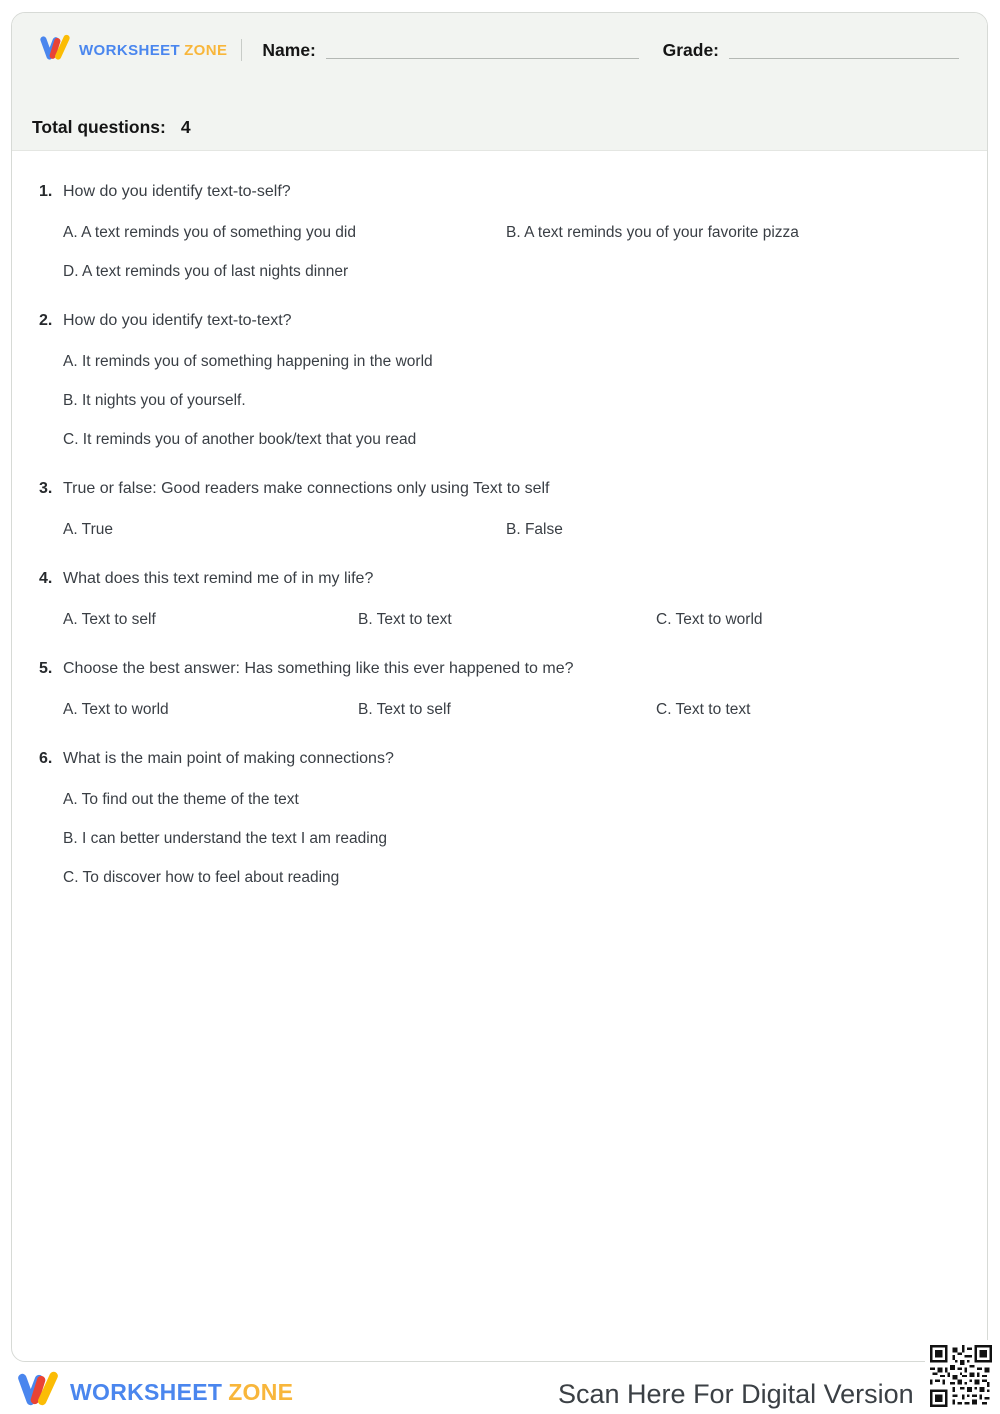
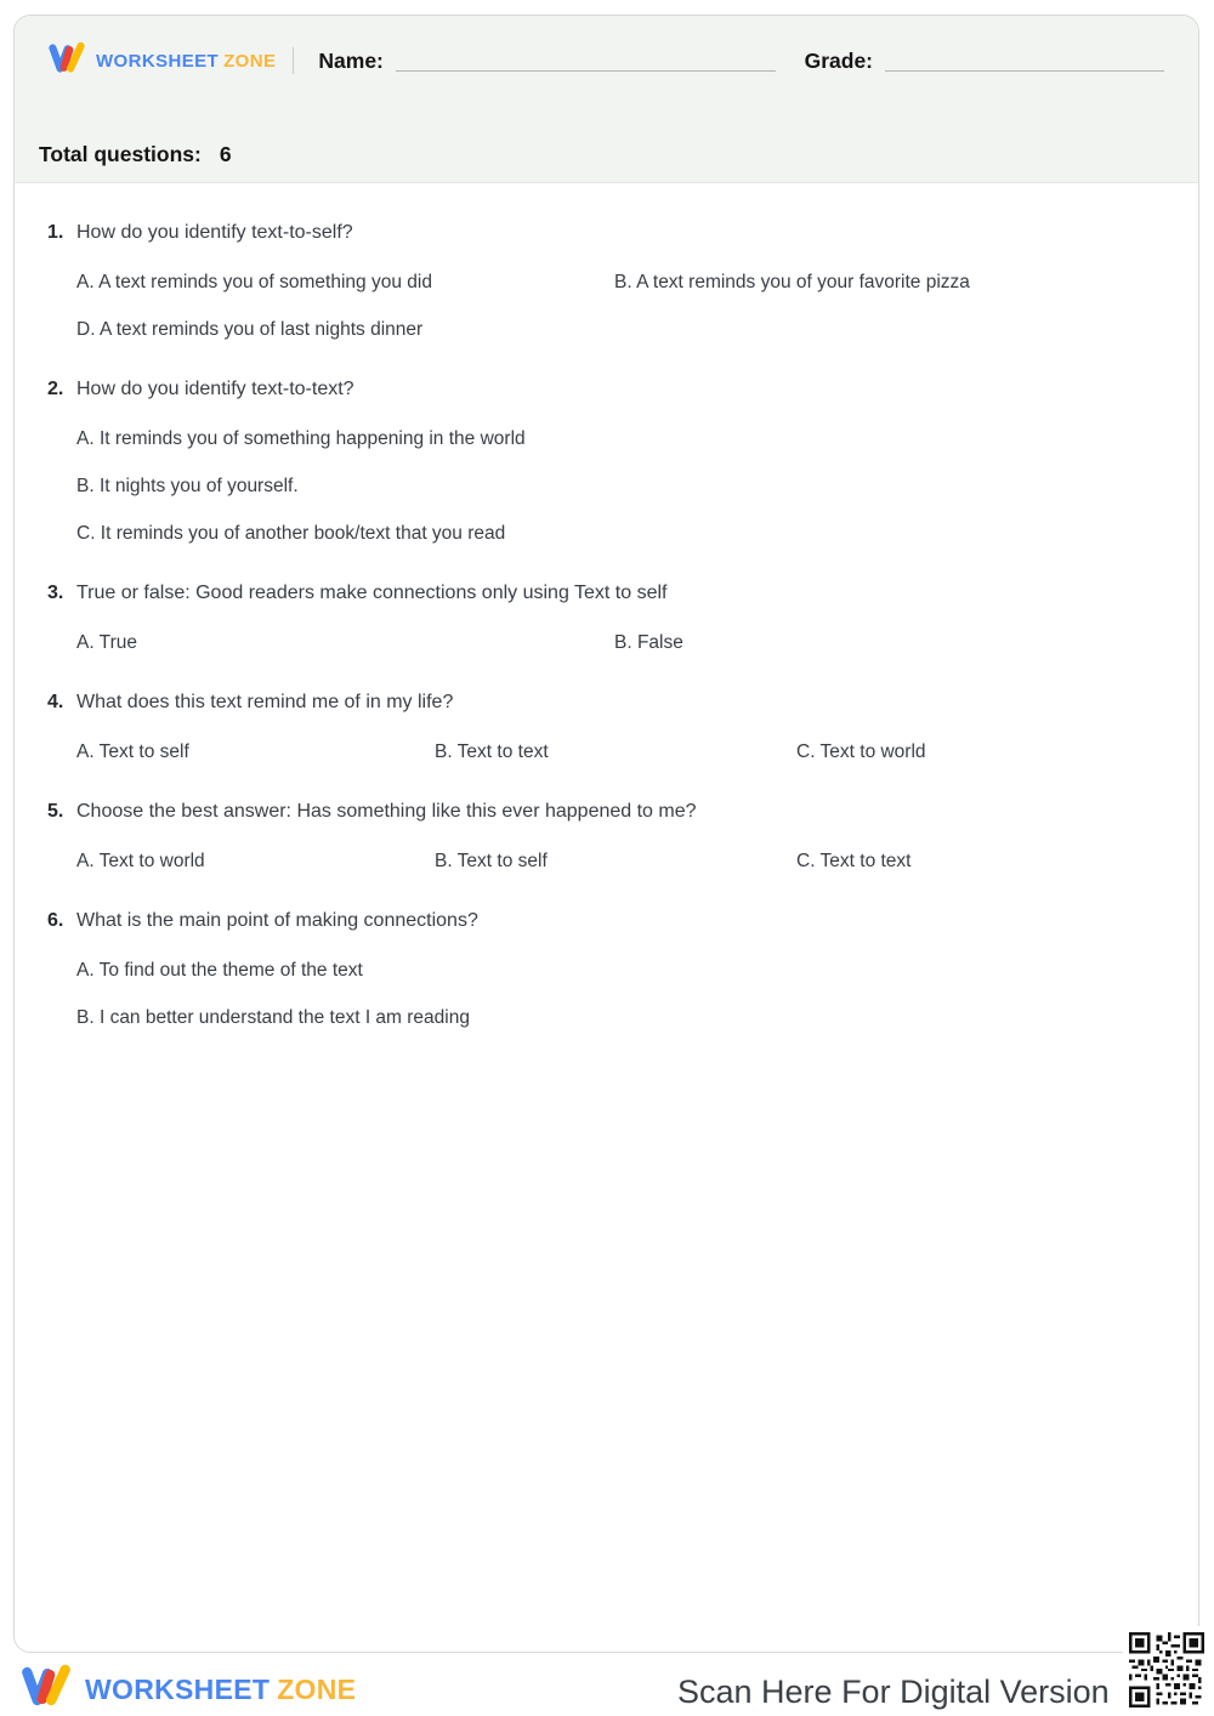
  WORKSHEET ZONE
  Name:
  Grade:
- Total questions: 4
+ Total questions: 6
  1.
  How do you identify text-to-self?
  A. A text reminds you of something you did
  B. A text reminds you of your favorite pizza
  D. A text reminds you of last nights dinner
  2.
  How do you identify text-to-text?
  A. It reminds you of something happening in the world
  B. It nights you of yourself.
  C. It reminds you of another book/text that you read
  3.
  True or false: Good readers make connections only using Text to self
  A. True
  B. False
  4.
  What does this text remind me of in my life?
  A. Text to self
  B. Text to text
  C. Text to world
  5.
  Choose the best answer: Has something like this ever happened to me?
  A. Text to world
  B. Text to self
  C. Text to text
  6.
  What is the main point of making connections?
  A. To find out the theme of the text
  B. I can better understand the text I am reading
- C. To discover how to feel about reading
  WORKSHEET ZONE
  Scan Here For Digital Version
